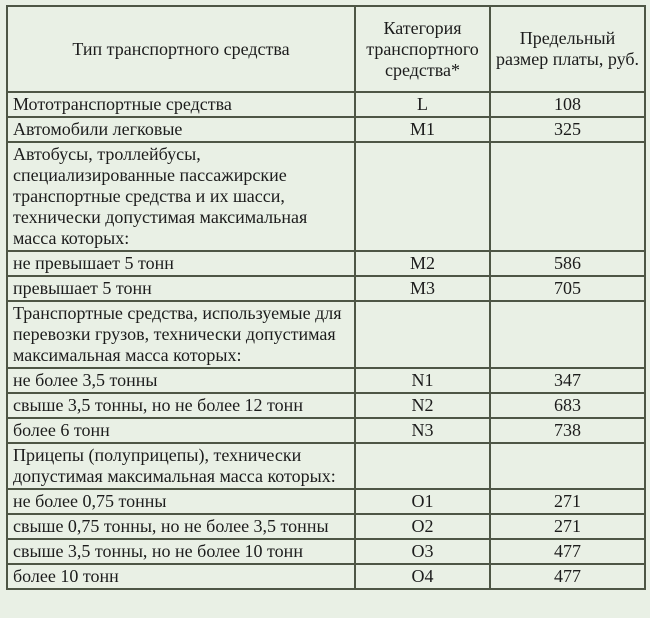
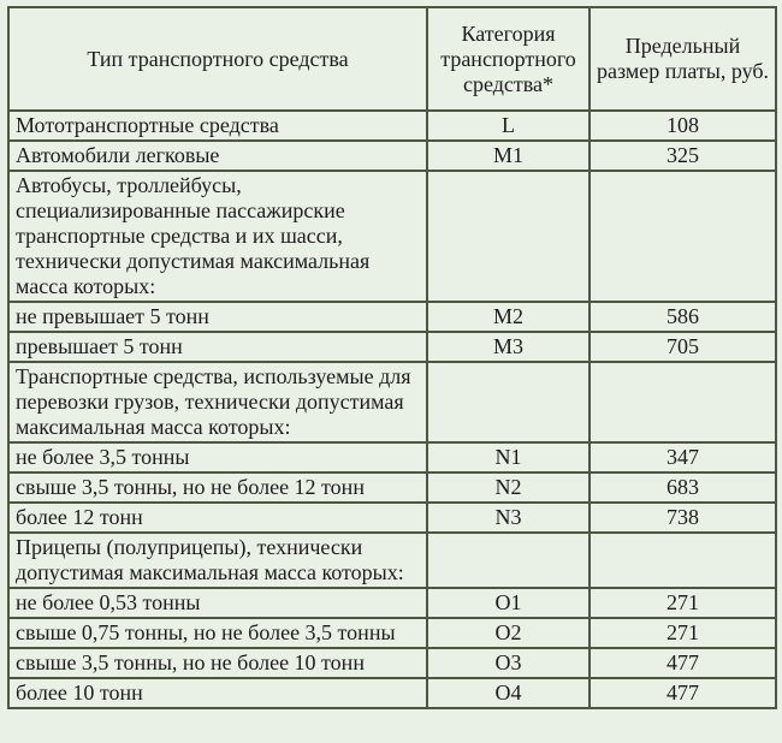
  Тип транспортного средства	Категория транспортного средства*	Предельный размер платы, руб.
  Мототранспортные средства	L	108
  Автомобили легковые	M1	325
  Автобусы, троллейбусы, специализированные пассажирские транспортные средства и их шасси, технически допустимая максимальная масса которых:
  не превышает 5 тонн	M2	586
  превышает 5 тонн	M3	705
  Транспортные средства, используемые для перевозки грузов, технически допустимая максимальная масса которых:
  не более 3,5 тонны	N1	347
  свыше 3,5 тонны, но не более 12 тонн	N2	683
- более 6 тонн	N3	738
+ более 12 тонн	N3	738
  Прицепы (полуприцепы), технически допустимая максимальная масса которых:
- не более 0,75 тонны	O1	271
+ не более 0,53 тонны	O1	271
  свыше 0,75 тонны, но не более 3,5 тонны	O2	271
  свыше 3,5 тонны, но не более 10 тонн	O3	477
  более 10 тонн	O4	477
